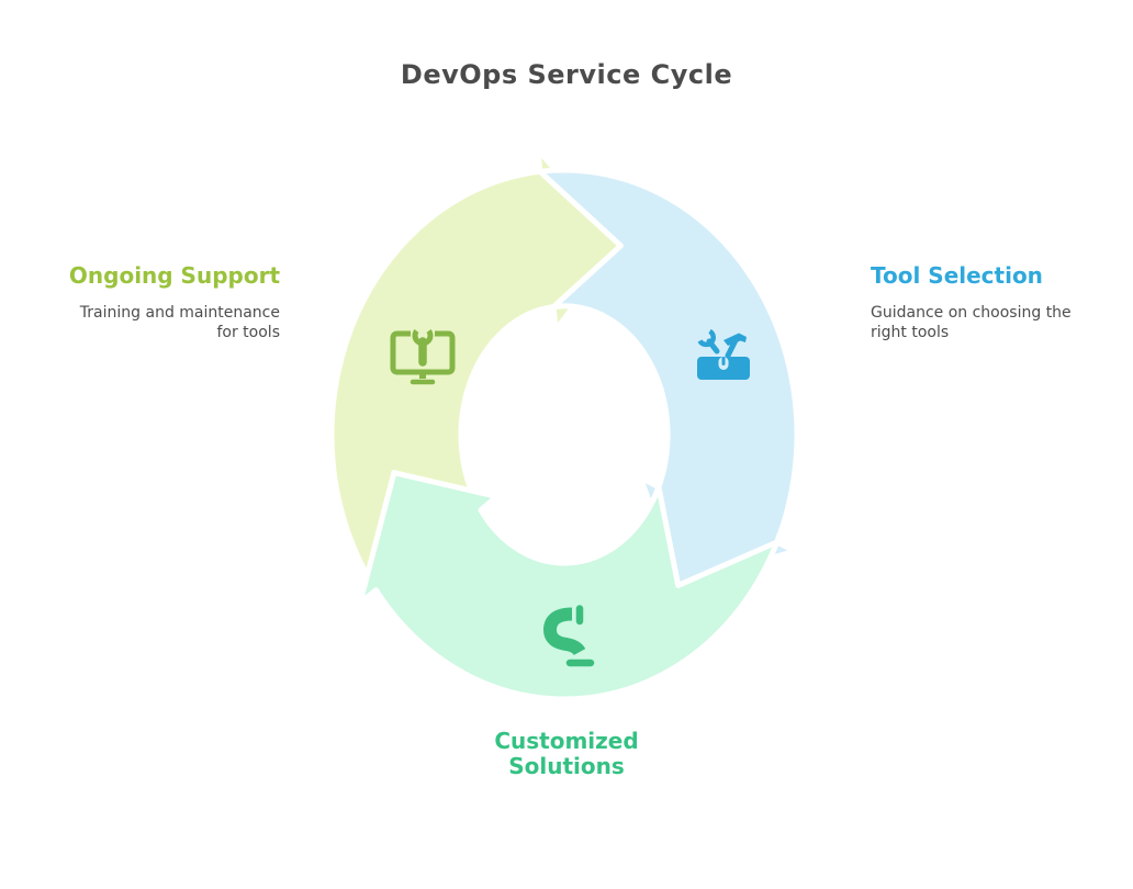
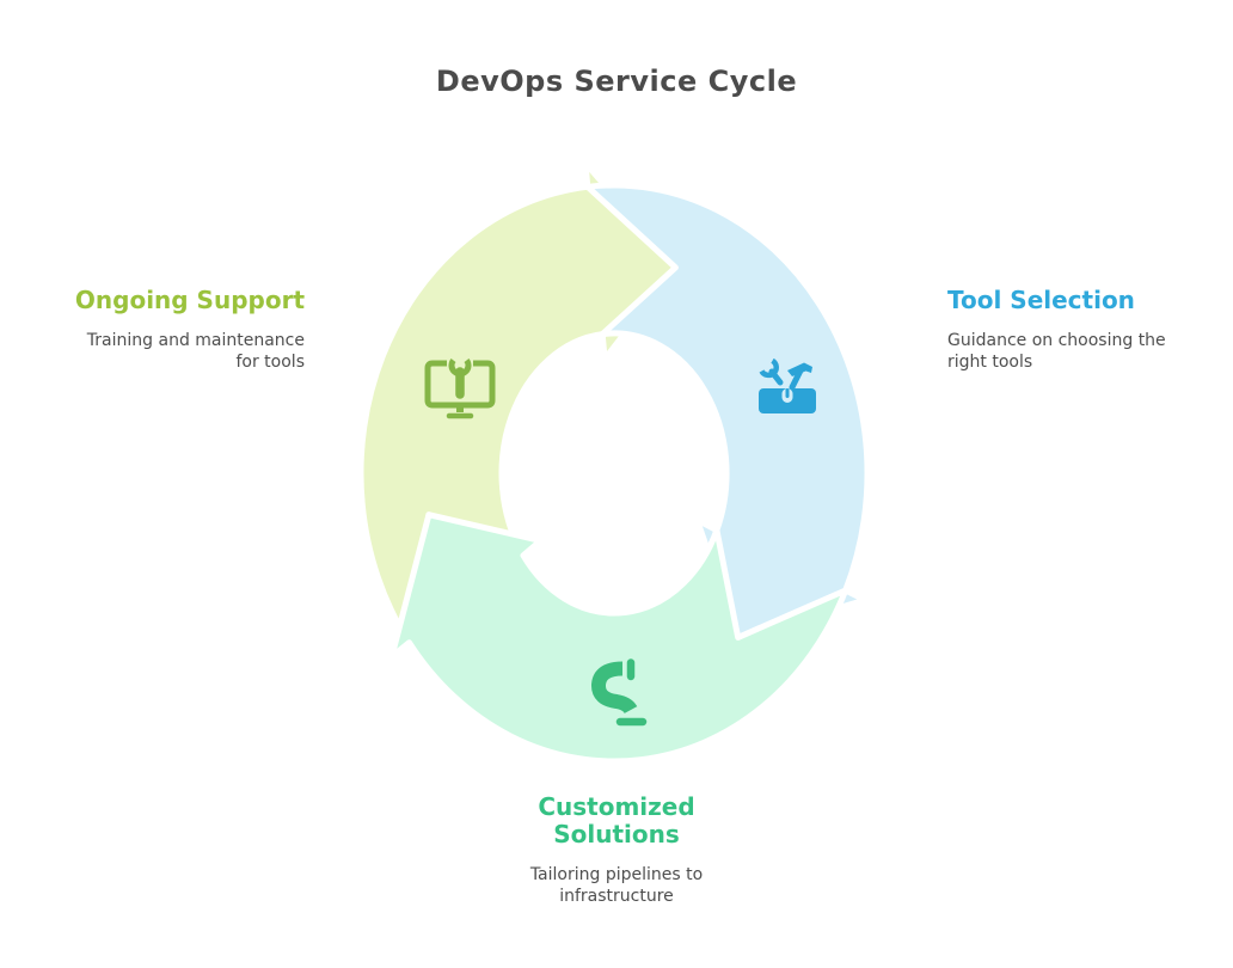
  DevOps Service Cycle
  Ongoing Support
  Training and maintenance
  for tools
  Tool Selection
  Guidance on choosing the
  right tools
  Customized
  Solutions
+ Tailoring pipelines to
+ infrastructure
